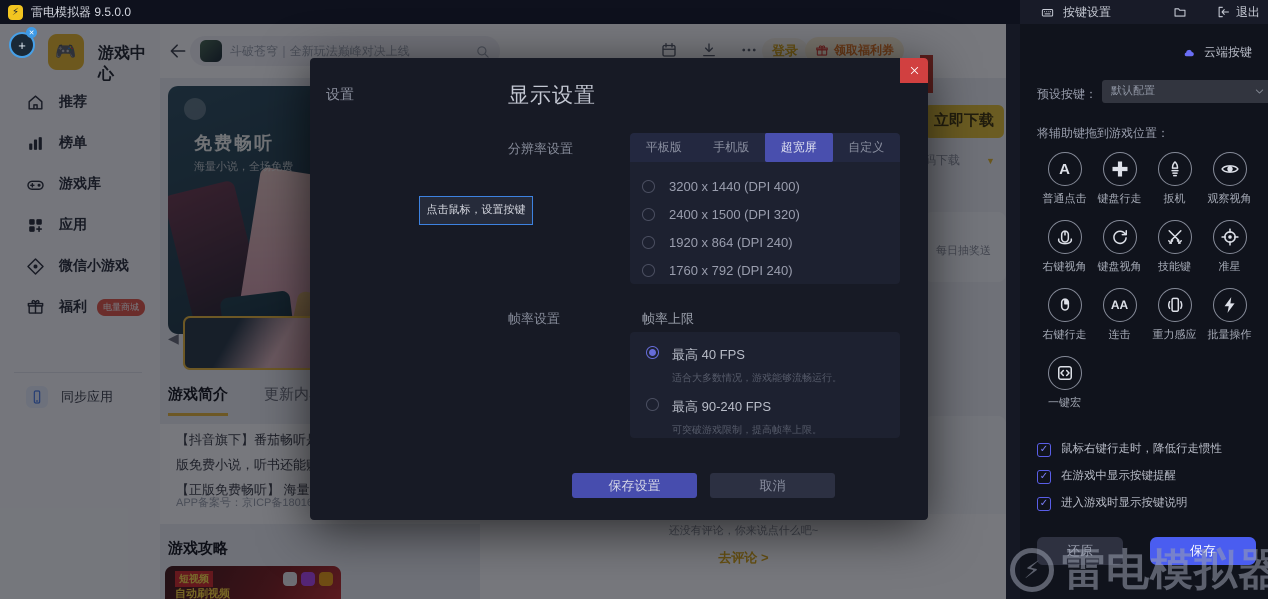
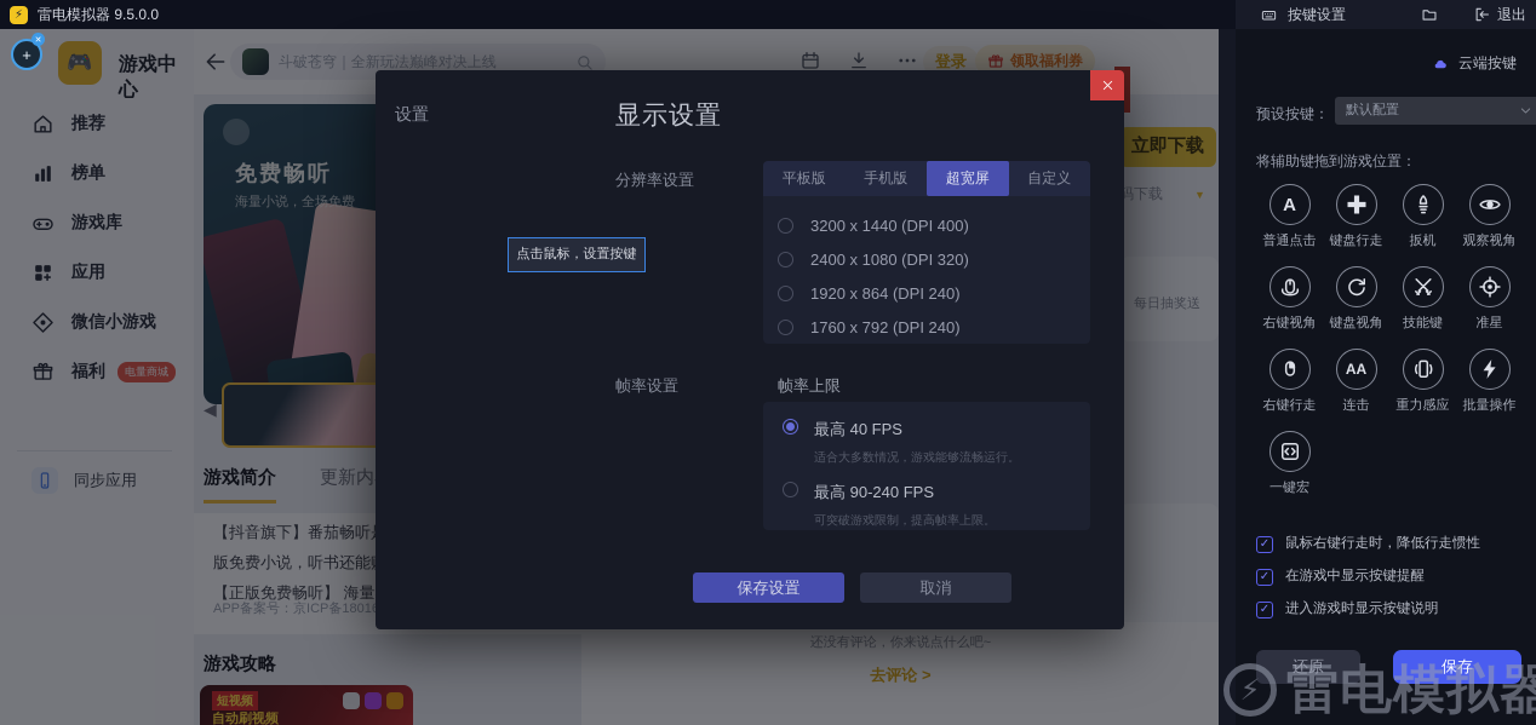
  ⚡
  雷电模拟器 9.5.0.0
  🎮
  游戏中心
  推荐
  榜单
  游戏库
  应用
  微信小游戏
  福利
  电量商城
  同步应用
  斗破苍穹｜全新玩法巅峰对决上线
  登录
  领取福利券
  免费畅听
  海量小说，全场免费
  ◀
  游戏简介
  更新内
  【抖音旗下】番茄畅听
  版免费小说，听书还能
  【正版免费畅听】 海量
  APP备案号：京ICP备1801
  游戏攻略
  短视频
  自动刷视频
  立即下载
  码下载
  ▼
  每日抽奖送
  还没有评论，你来说点什么吧~
  去评论 >
  +
  设置
  显示设置
  分辨率设置
  平板版
  手机版
  超宽屏
  自定义
  3200 x 1440 (DPI 400)
- 2400 x 1500 (DPI 320)
+ 2400 x 1080 (DPI 320)
  1920 x 864 (DPI 240)
  1760 x 792 (DPI 240)
  帧率设置
  帧率上限
  最高 40 FPS
  适合大多数情况，游戏能够流畅运行。
  最高 90-240 FPS
  可突破游戏限制，提高帧率上限。
  保存设置
  取消
  点击鼠标，设置按键
  按键设置
  退出
  云端按键
  预设按键：
  默认配置
  将辅助键拖到游戏位置：
  A
  普通点击
  键盘行走
  扳机
  观察视角
  右键视角
  键盘视角
  技能键
  准星
  右键行走
  AA
  连击
  重力感应
  批量操作
  一键宏
  ✓
  鼠标右键行走时，降低行走惯性
  ✓
  在游戏中显示按键提醒
  ✓
  进入游戏时显示按键说明
  还原
  保存
  ⚡
  雷电模拟器
